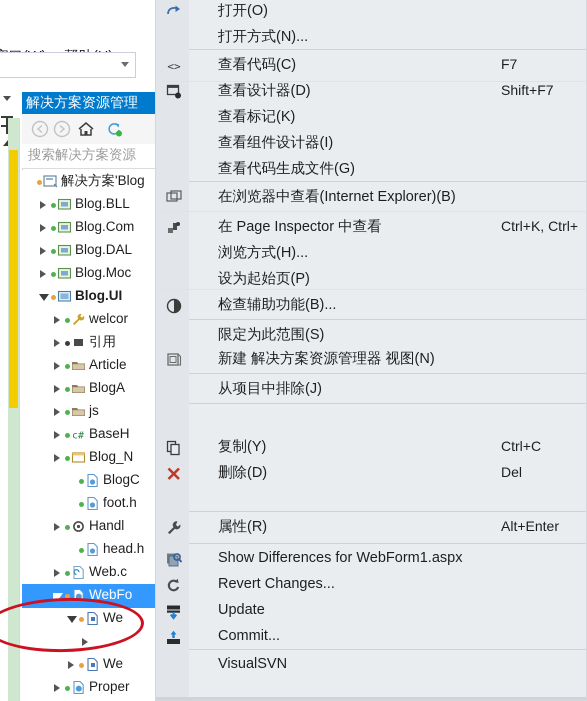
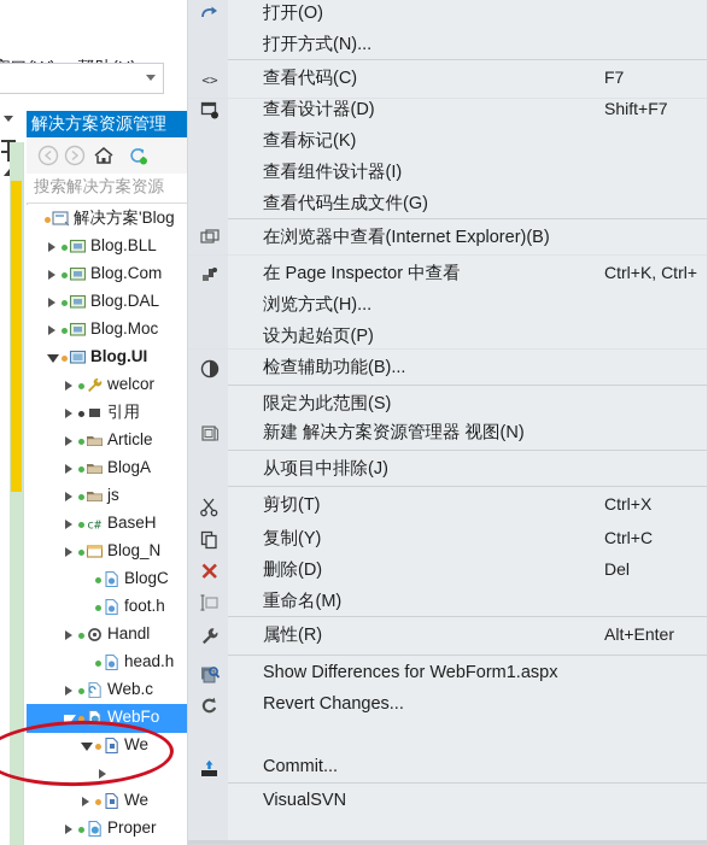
  解决方案资源管理
  搜索解决方案资源
  解决方案'Blog
  Blog.BLL
  Blog.Com
  Blog.DAL
  Blog.Moc
  Blog.UI
  welcor
  引用
  Article
  BlogA
  js
  c#
  BaseH
  Blog_N
  BlogC
  foot.h
  Handl
  head.h
  Web.c
  WebFo
  We
  We
  Proper
  打开(O)
  打开方式(N)...
  <>
  查看代码(C)
  F7
  查看设计器(D)
  Shift+F7
  查看标记(K)
  查看组件设计器(I)
  查看代码生成文件(G)
  在浏览器中查看(Internet Explorer)(B)
  在 Page Inspector 中查看
  Ctrl+K, Ctrl+
  浏览方式(H)...
  设为起始页(P)
  检查辅助功能(B)...
  限定为此范围(S)
  新建 解决方案资源管理器 视图(N)
  从项目中排除(J)
+ 剪切(T)
+ Ctrl+X
  复制(Y)
  Ctrl+C
  删除(D)
  Del
+ 重命名(M)
  属性(R)
  Alt+Enter
  Show Differences for WebForm1.aspx
  Revert Changes...
- Update
  Commit...
  VisualSVN
